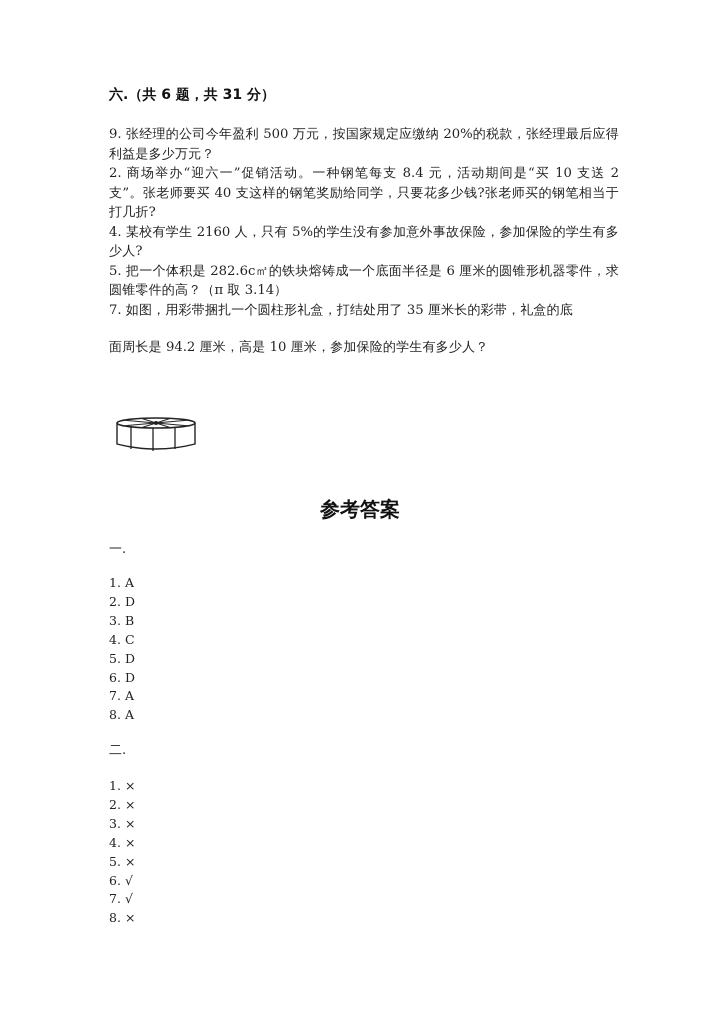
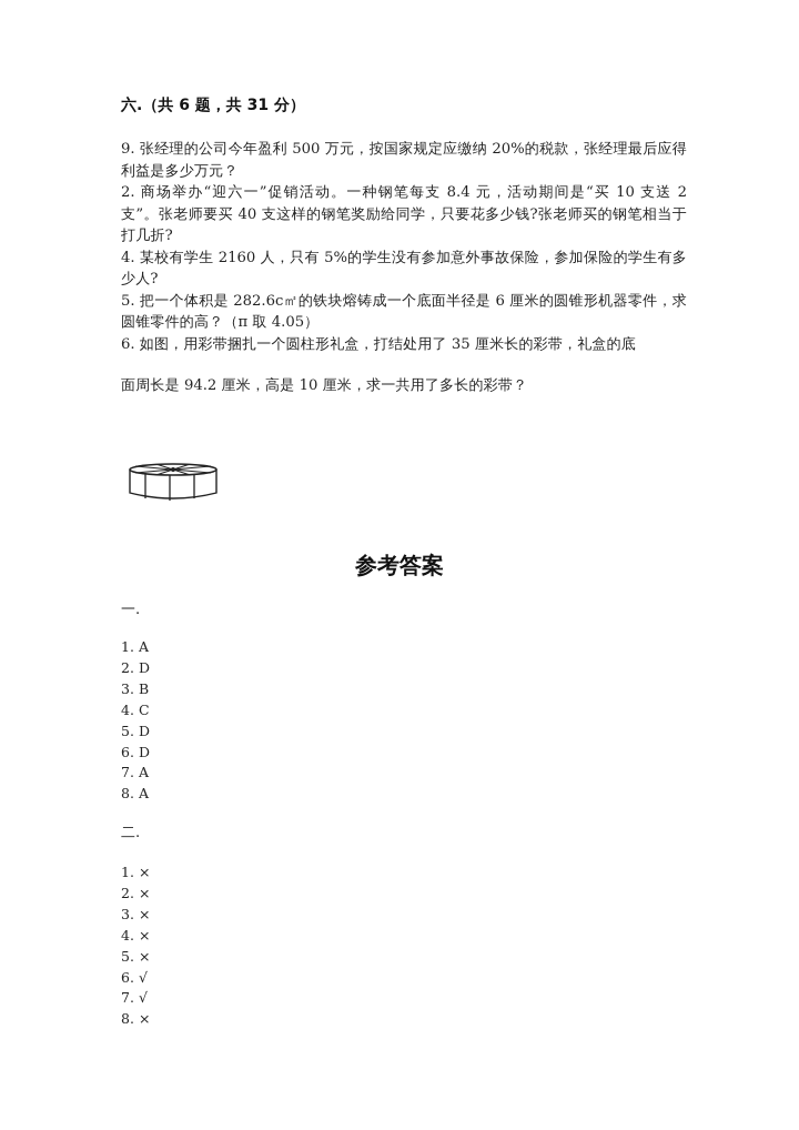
  六.（共 6 题，共 31 分）
  9. 张经理的公司今年盈利 500 万元，按国家规定应缴纳 20%的税款，张经理最后应得利益是多少万元？
  2. 商场举办“迎六一”促销活动。一种钢笔每支 8.4 元，活动期间是“买 10 支送 2 支”。张老师要买 40 支这样的钢笔奖励给同学，只要花多少钱?张老师买的钢笔相当于打几折?
  4. 某校有学生 2160 人，只有 5%的学生没有参加意外事故保险，参加保险的学生有多少人?
- 5. 把一个体积是 282.6c㎡的铁块熔铸成一个底面半径是 6 厘米的圆锥形机器零件，求圆锥零件的高？（π 取 3.14）
+ 5. 把一个体积是 282.6c㎡的铁块熔铸成一个底面半径是 6 厘米的圆锥形机器零件，求圆锥零件的高？（π 取 4.05）
- 7. 如图，用彩带捆扎一个圆柱形礼盒，打结处用了 35 厘米长的彩带，礼盒的底
+ 6. 如图，用彩带捆扎一个圆柱形礼盒，打结处用了 35 厘米长的彩带，礼盒的底
- 面周长是 94.2 厘米，高是 10 厘米，参加保险的学生有多少人？
+ 面周长是 94.2 厘米，高是 10 厘米，求一共用了多长的彩带？
  参考答案
  一.
  1. A
  2. D
  3. B
  4. C
  5. D
  6. D
  7. A
  8. A
  二.
  1. ×
  2. ×
  3. ×
  4. ×
  5. ×
  6. √
  7. √
  8. ×
